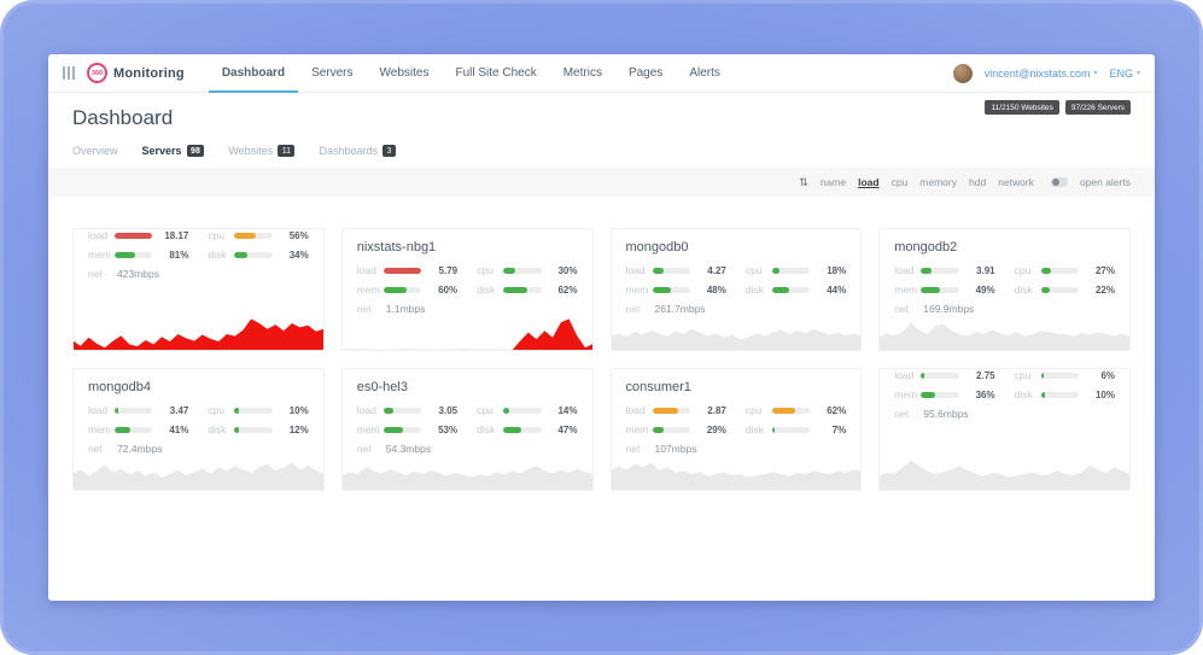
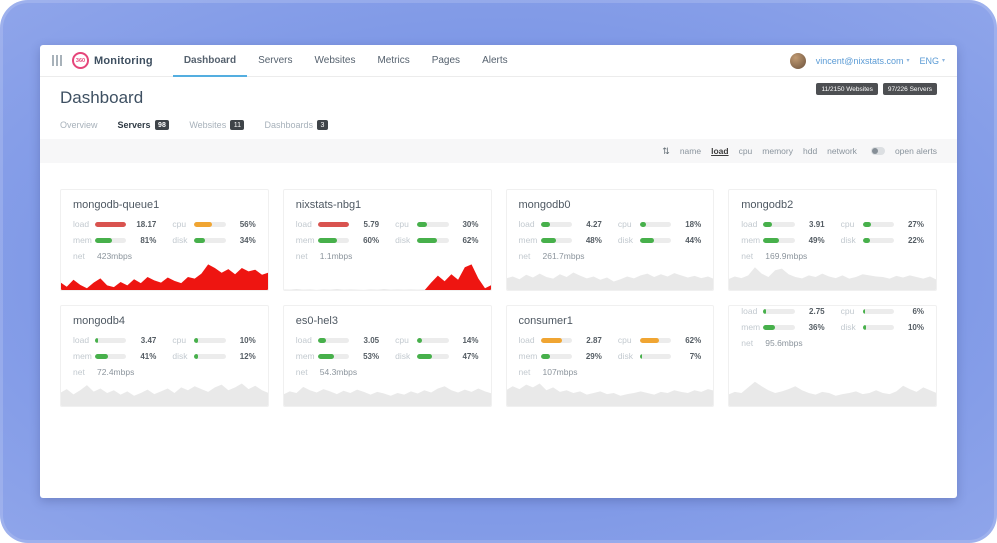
  Monitoring
  Dashboard
  Servers
  Websites
- Full Site Check
  Metrics
  Pages
  Alerts
  vincent@nixstats.com
  ENG
  Dashboard
  Overview
  Servers
  Websites
  Dashboards
  ⇅
  name
  load
  cpu
  memory
  hdd
  network
  open alerts
+ mongodb-queue1
  load
  18.17
  cpu
  56%
  mem
  81%
  disk
  34%
  net
  423mbps
  nixstats-nbg1
  load
  5.79
  cpu
  30%
  mem
  60%
  disk
  62%
  net
  1.1mbps
  mongodb0
  load
  4.27
  cpu
  18%
  mem
  48%
  disk
  44%
  net
  261.7mbps
  mongodb2
  load
  3.91
  cpu
  27%
  mem
  49%
  disk
  22%
  net
  169.9mbps
  mongodb4
  load
  3.47
  cpu
  10%
  mem
  41%
  disk
  12%
  net
  72.4mbps
  es0-hel3
  load
  3.05
  cpu
  14%
  mem
  53%
  disk
  47%
  net
  54.3mbps
  consumer1
  load
  2.87
  cpu
  62%
  mem
  29%
  disk
  7%
  net
  107mbps
  load
  2.75
  cpu
  6%
  mem
  36%
  disk
  10%
  net
  95.6mbps
